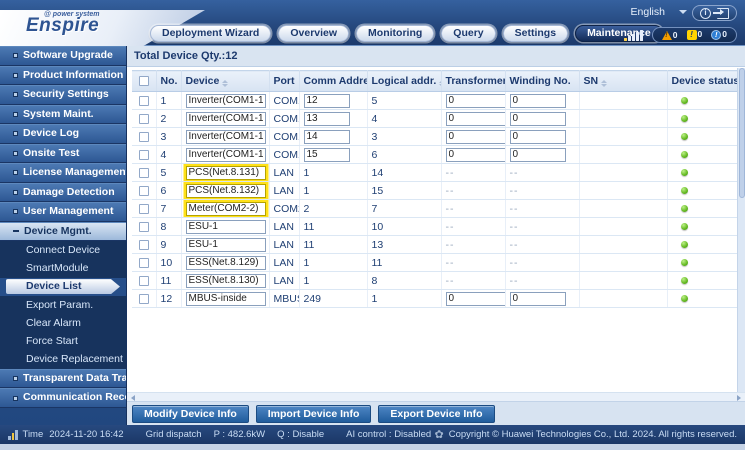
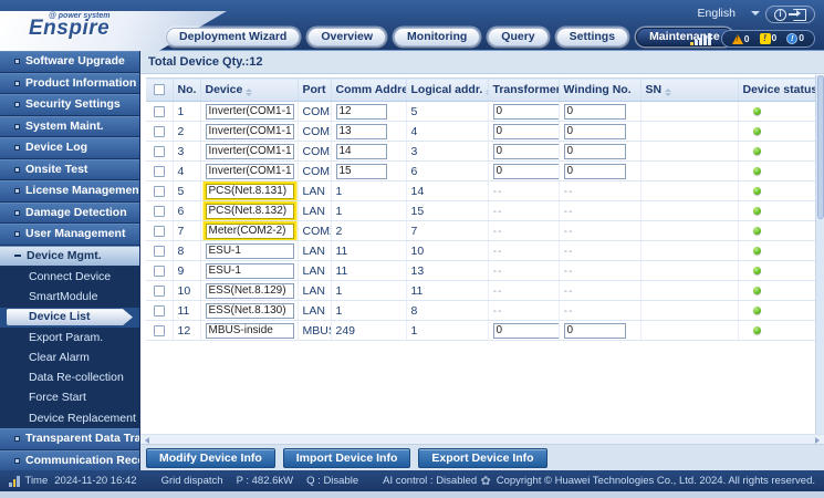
  Enspire
  English
  Deployment Wizard
  Overview
  Monitoring
  Query
  Settings
  Maintenae
  0
  0
  0
  Software Upgrade
  Product Information
  Security Settings
  System Maint.
  Device Log
  Onsite Test
  License Managemen
  Damage Detection
  User Management
  Device Mgmt.
  Connect Device
  SmartModule
  Device List
  Export Param.
  Clear Alarm
+ Data Re-collection
  Force Start
  Device Replacement
  Transparent Data Tra
  Communication Rec
  Total Device Qty.:12
  	No.	Device	Port	Comm Addre	Logical addr.	Transforme	Winding No.	SN	Device statu
  	1	Inverter(COM1-1	COM	12	5	0	0
  	2	Inverter(COM1-1	COM	13	4	0	0
  	3	Inverter(COM1-1	COM	14	3	0	0
  	4	Inverter(COM1-1	COM	15	6	0	0
  	5	PCS(Net.8.131)	LAN	1	14	--	--
  	6	PCS(Net.8.132)	LAN	1	15	--	--
  	7	Meter(COM2-2)	COM	2	7	--	--
  	8	ESU-1	LAN	11	10	--	--
  	9	ESU-1	LAN	11	13	--	--
  	10	ESS(Net.8.129)	LAN	1	11	--	--
  	11	ESS(Net.8.130)	LAN	1	8	--	--
  	12	MBUS-inside	MBU	249	1	0	0
  Modify Device Info
  Import Device Info
  Export Device Info
  Time
  2024-11-20 16:42
  Grid dispatch
  P : 482.6kW
  Q : Disable
  AI control : Disabled
  ✿
  Copyright © Huawei Technologies Co., Ltd. 2024. All rights reserved.
